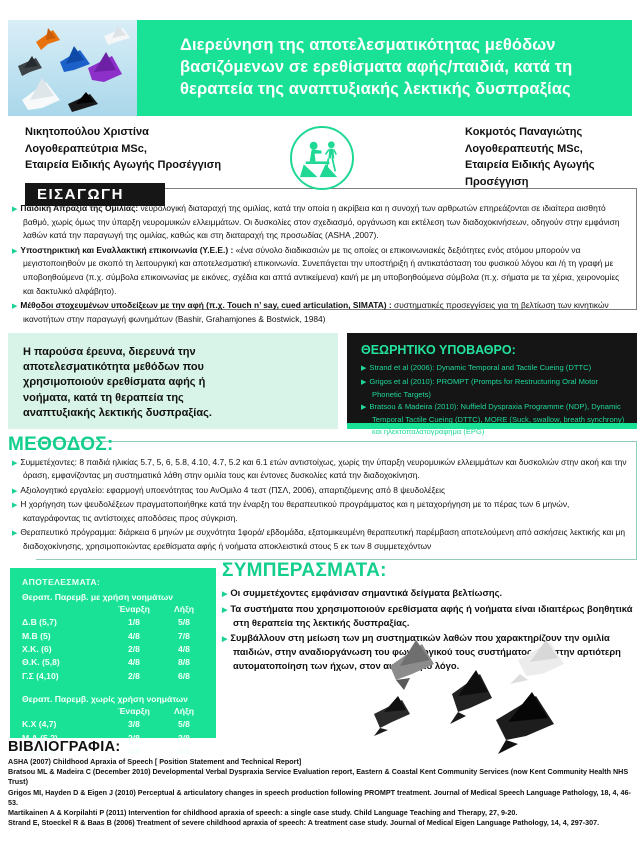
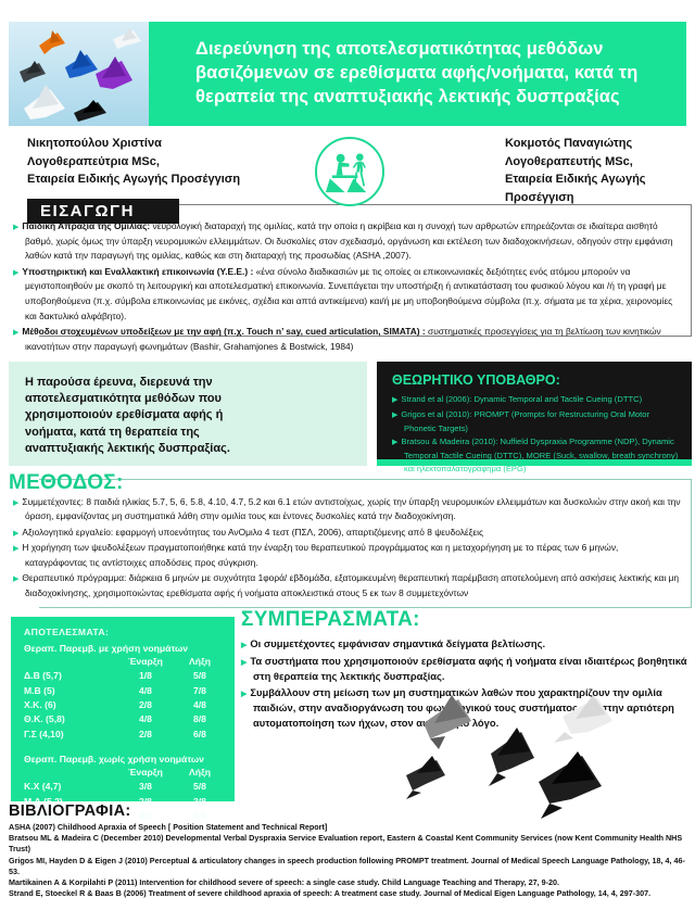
  Διερεύνηση της αποτελεσματικότητας μεθόδων
- βασιζόμενων σε ερεθίσματα αφής/παιδιά, κατά τη
+ βασιζόμενων σε ερεθίσματα αφής/νοήματα, κατά τη
  θεραπεία της αναπτυξιακής λεκτικής δυσπραξίας
  Νικητοπούλου Χριστίνα
  Λογοθεραπεύτρια MSc,
  Εταιρεία Ειδικής Αγωγής Προσέγγιση
  Κοκμοτός Παναγιώτης
  Λογοθεραπευτής MSc,
  Εταιρεία Ειδικής Αγωγής Προσέγγιση
  ΕΙΣΑΓΩΓΗ
  Παιδική Απραξία της Ομιλίας: νευρολογική διαταραχή της ομιλίας, κατά την οποία η ακρίβεια και η συνοχή των αρθρωτών επηρεάζονται σε ιδιαίτερα αισθητό βαθμό, χωρίς όμως την ύπαρξη νευρομυικών ελλειμμάτων. Οι δυσκολίες στον σχεδιασμό, οργάνωση και εκτέλεση των διαδοχοκινήσεων, οδηγούν στην εμφάνιση λαθών κατά την παραγωγή της ομιλίας, καθώς και στη διαταραχή της προσωδίας (ASHA ,2007).
  Υποστηρικτική και Εναλλακτική επικοινωνία (Υ.Ε.Ε.) : «ένα σύνολο διαδικασιών με τις οποίες οι επικοινωνιακές δεξιότητες ενός ατόμου μπορούν να μεγιστοποιηθούν με σκοπό τη λειτουργική και αποτελεσματική επικοινωνία. Συνεπάγεται την υποστήριξη ή αντικατάσταση του φυσικού λόγου και /ή τη γραφή με υποβοηθούμενα (π.χ. σύμβολα επικοινωνίας με εικόνες, σχέδια και απτά αντικείμενα) και/ή με μη υποβοηθούμενα σύμβολα (π.χ. σήματα με τα χέρια, χειρονομίες και δακτυλικό αλφάβητο).
  Μέθοδοι στοχευμένων υποδείξεων με την αφή (π.χ. Touch n’ say, cued articulation, SIMATA) : συστηματικές προσεγγίσεις για τη βελτίωση των κινητικών ικανοτήτων στην παραγωγή φωνημάτων (Bashir, Grahamjones & Bostwick, 1984)
  Η παρούσα έρευνα, διερευνά την αποτελεσματικότητα μεθόδων που χρησιμοποιούν ερεθίσματα αφής ή νοήματα, κατά τη θεραπεία της αναπτυξιακής λεκτικής δυσπραξίας.
  ΘΕΩΡΗΤΙΚΟ ΥΠΟΒΑΘΡΟ:
  Strand et al (2006): Dynamic Temporal and Tactile Cueing (DTTC)
  Grigos et al (2010): PROMPT (Prompts for Restructuring Oral Motor Phonetic Targets)
  Bratsou & Madeira (2010): Nuffield Dyspraxia Programme (NDP), Dynamic Temporal Tactile Cueing (DTTC), MORE (Suck, swallow, breath synchrony) και ηλεκτοπαλατογράφημα (EPG)
  ΜΕΘΟΔΟΣ:
  Συμμετέχοντες: 8 παιδιά ηλικίας 5.7, 5, 6, 5.8, 4.10, 4.7, 5.2 και 6.1 ετών αντιστοίχως, χωρίς την ύπαρξη νευρομυικών ελλειμμάτων και δυσκολιών στην ακοή και την όραση, εμφανίζοντας μη συστηματικά λάθη στην ομιλία τους και έντονες δυσκολίες κατά την διαδοχοκίνηση.
  Αξιολογητικό εργαλείο: εφαρμογή υποενότητας του ΑνΟμιλο 4 τεστ (ΠΣΛ, 2006), απαρτιζόμενης από 8 ψευδολέξεις
  Η χορήγηση των ψευδολέξεων πραγματοποιήθηκε κατά την έναρξη του θεραπευτικού προγράμματος και η μεταχορήγηση με το πέρας των 6 μηνών, καταγράφοντας τις αντίστοιχες αποδόσεις προς σύγκριση.
  Θεραπευτικό πρόγραμμα: διάρκεια 6 μηνών με συχνότητα 1φορά/ εβδομάδα, εξατομικευμένη θεραπευτική παρέμβαση αποτελούμενη από ασκήσεις λεκτικής και μη διαδοχοκίνησης, χρησιμοποιώντας ερεθίσματα αφής ή νοήματα αποκλειστικά στους 5 εκ των 8 συμμετεχόντων
  ΑΠΟΤΕΛΕΣΜΑΤΑ:
  Θεραπ. Παρεμβ. με χρήση νοημάτων
  Έναρξη
  Λήξη
  Δ.Β (5,7)
  1/8
  5/8
  Μ.Β (5)
  4/8
  7/8
  Χ.Κ. (6)
  2/8
  4/8
  Θ.Κ. (5,8)
  4/8
  8/8
  Γ.Σ (4,10)
  2/8
  6/8
  Θεραπ. Παρεμβ. χωρίς χρήση νοημάτων
  Έναρξη
  Λήξη
  Κ.Χ (4,7)
  3/8
  5/8
  Μ.Δ (5,2)
  2/8
  3/8
  Ζ.Κ (6,1)
  ΣΥΜΠΕΡΑΣΜΑΤΑ:
  Οι συμμετέχοντες εμφάνισαν σημαντικά δείγματα βελτίωσης.
  Τα συστήματα που χρησιμοποιούν ερεθίσματα αφής ή νοήματα είναι ιδιαιτέρως βοηθητικά στη θεραπεία της λεκτικής δυσπραξίας.
  Συμβάλλουν στη μείωση των μη συστηματικών λαθών που χαρακτηρίζουν την ομιλία παιδιών, στην αναδιοργάνωση του φωγικού τους συστήματος στην αρτιότερη αυτοματοποίηση των ήχων, στον α λόγο.
  ΒΙΒΛΙΟΓΡΑΦΙΑ:
  ASHA (2007) Childhood Apraxia of Speech [ Position Statement and Technical Report]
  Bratsou ML & Madeira C (December 2010) Developmental Verbal Dyspraxia Service Evaluation report, Eastern & Coastal Kent Community Services (now Kent Community Health NHS Trust)
  Grigos MI, Hayden D & Eigen J (2010) Perceptual & articulatory changes in speech production following PROMPT treatment. Journal of Medical Speech Language Pathology, 18, 4, 46-53.
- Martikainen A & Korpilahti P (2011) Intervention for childhood apraxia of speech: a single case study. Child Language Teaching and Therapy, 27, 9-20.
+ Martikainen A & Korpilahti P (2011) Intervention for childhood severe of speech: a single case study. Child Language Teaching and Therapy, 27, 9-20.
  Strand E, Stoeckel R & Baas B (2006) Treatment of severe childhood apraxia of speech: A treatment case study. Journal of Medical Eigen Language Pathology, 14, 4, 297-307.
